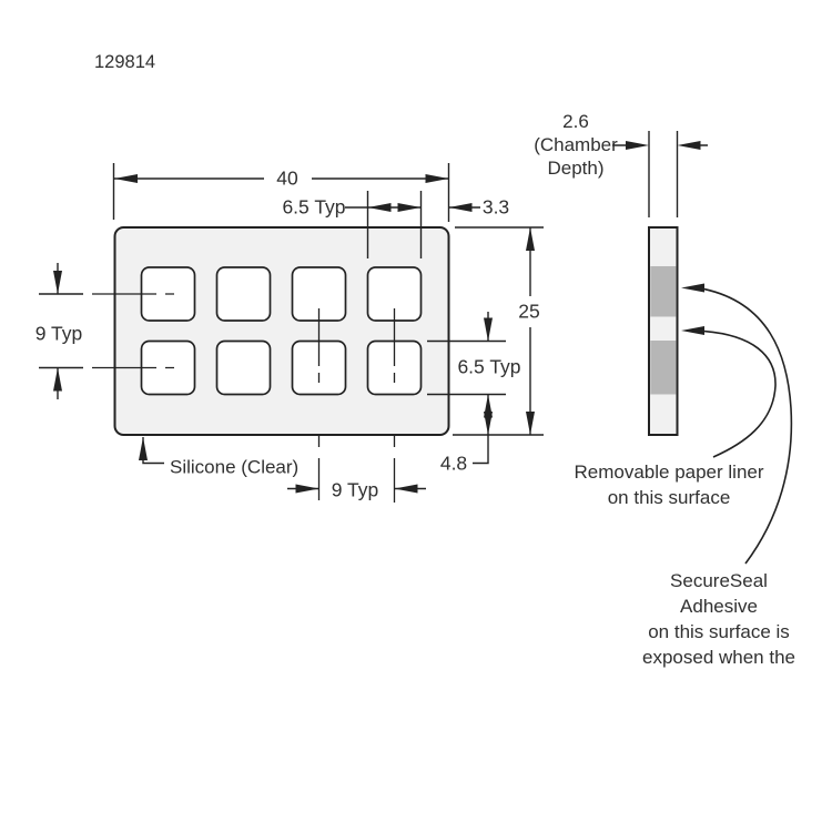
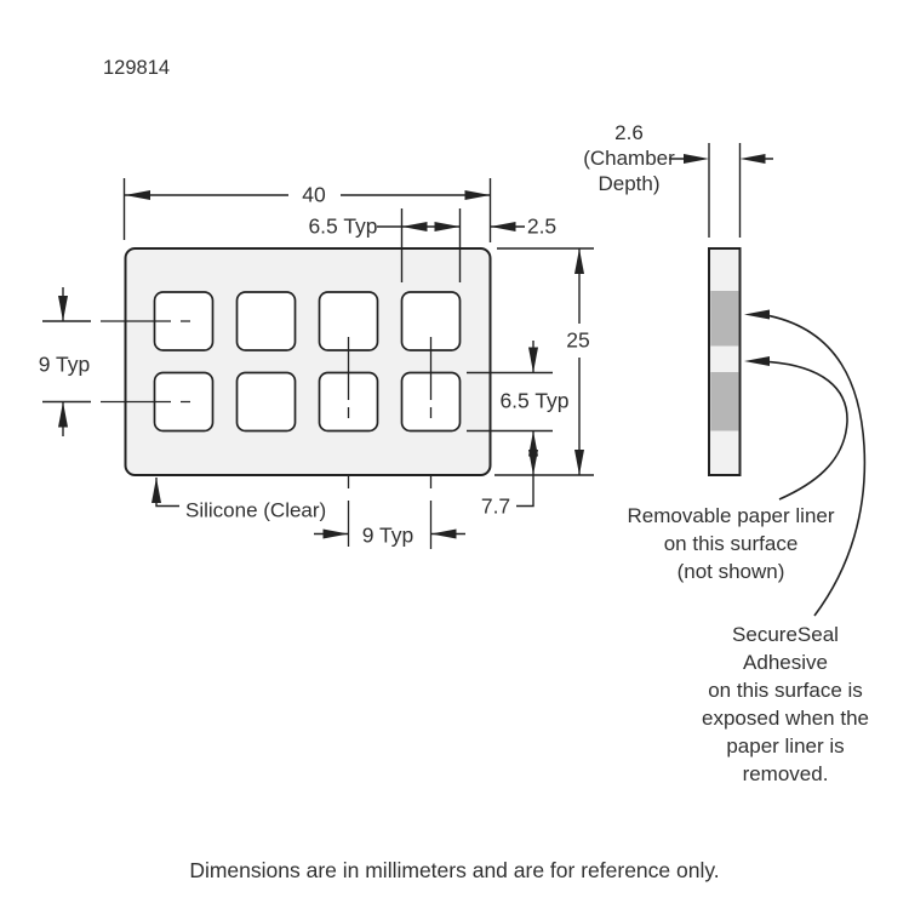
  129814
  40
  6.5 Typ
- 3.3
+ 2.5
  25
  6.5 Typ
- 4.8
+ 7.7
  9 Typ
  9 Typ
  Silicone (Clear)
  2.6
  (Chamber
  Depth)
  Removable paper liner
  on this surface
+ (not shown)
  SecureSeal
  Adhesive
  on this surface is
  exposed when the
+ paper liner is
+ removed.
+ Dimensions are in millimeters and are for reference only.
